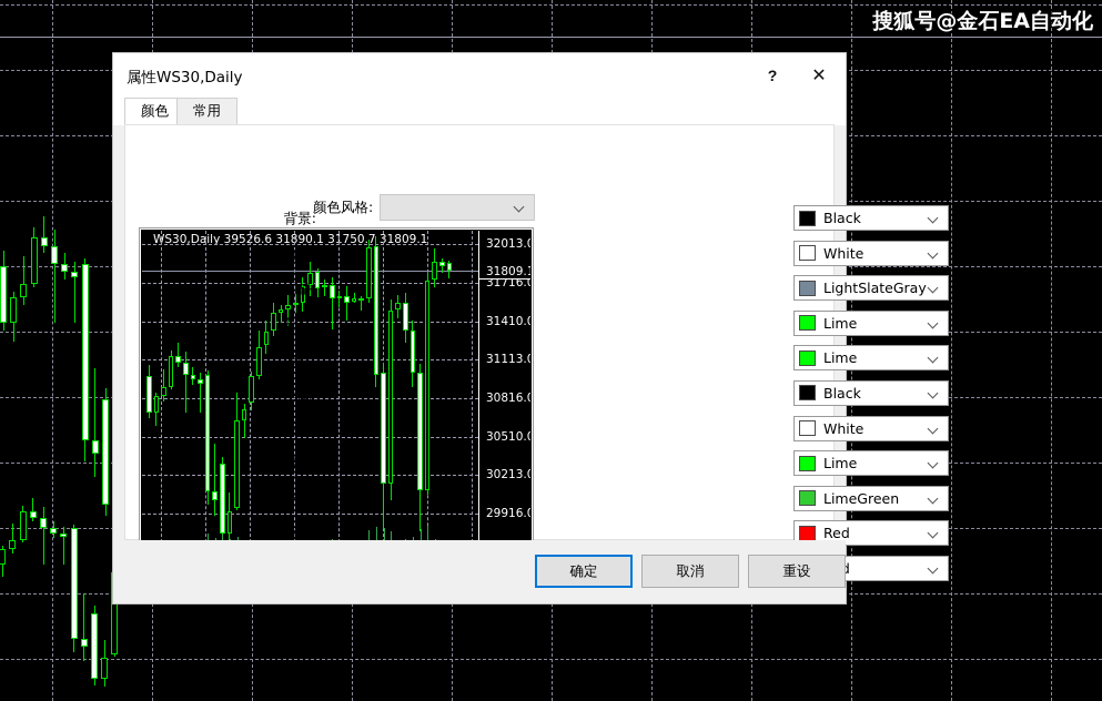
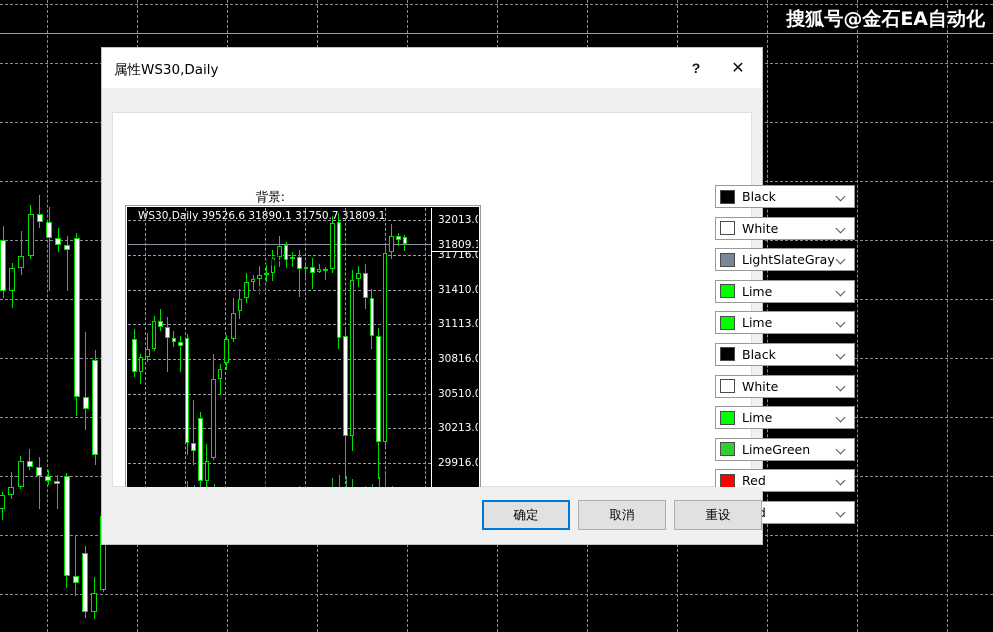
  搜狐号@金石EA自动化
  属性WS30,Daily
  ?
  ✕
- 颜色
- 常用
- 颜色风格:
  WS30,Daily 39526.6 31890.1 31750.7 31809.1
  32013.
  31716.
  31410.
  31113.
  30816.
  30510.
  30213.
  29916.
  31809.
  背景:
  Black
  前景:
  White
  网格:
  LightSlateGray
  阳柱:
  Lime
  阴柱:
  Lime
  阳烛:
  Black
  阴烛:
  White
  折线图:
  Lime
  成交量:
  LimeGreen
  买价线:
  Red
  确定
  取消
  重设
